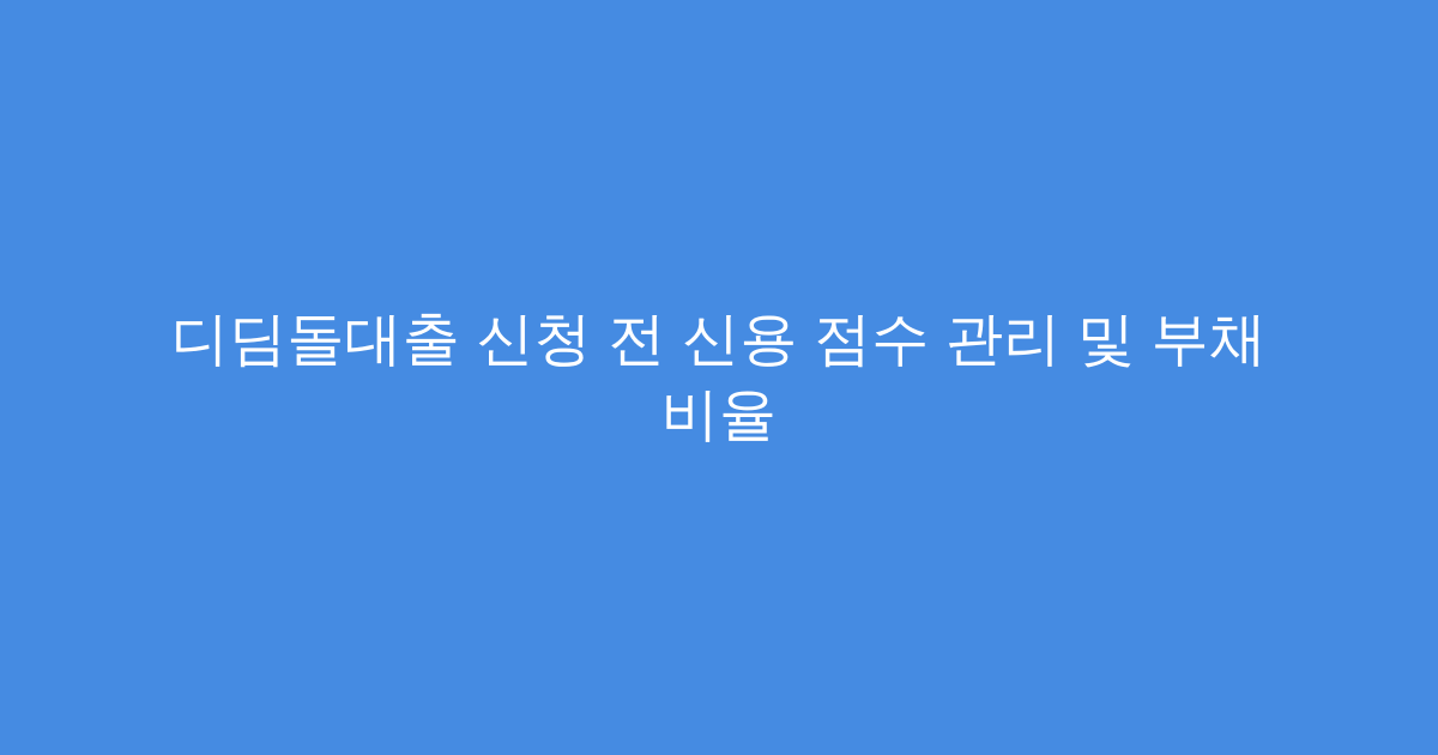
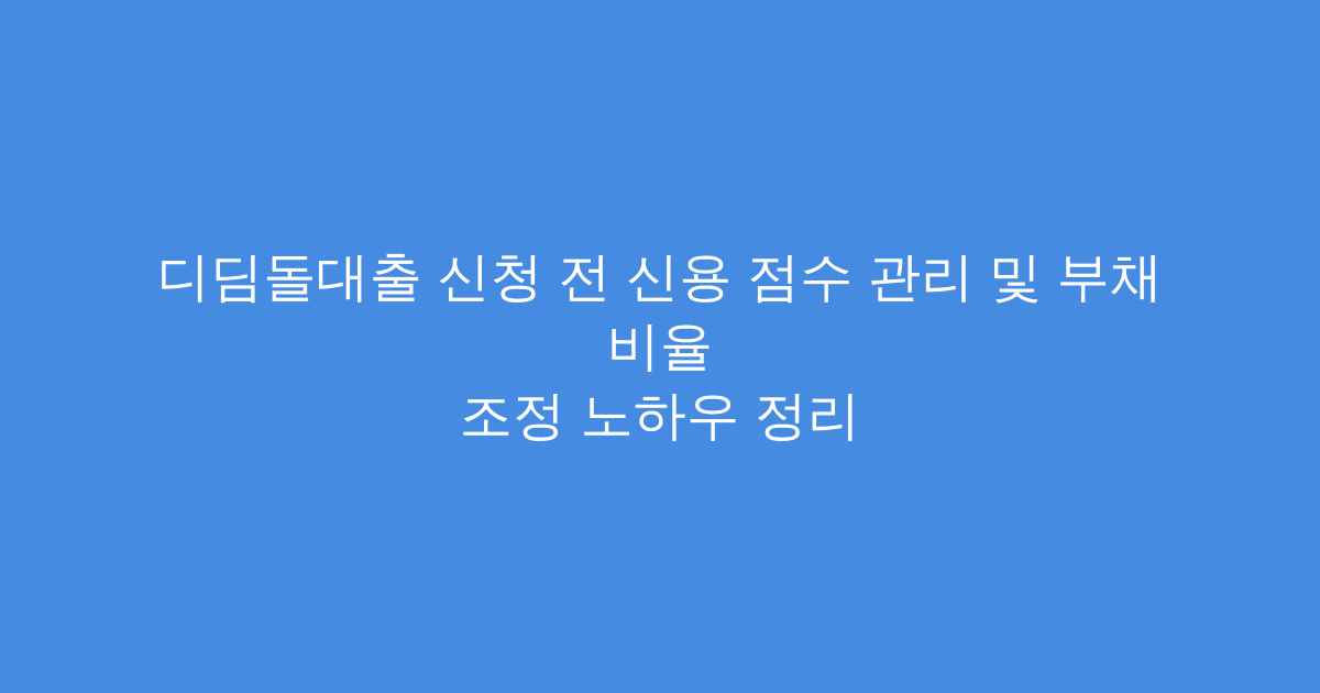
  디딤돌대출 신청 전 신용 점수 관리 및 부채 비율
+ 조정 노하우 정리
